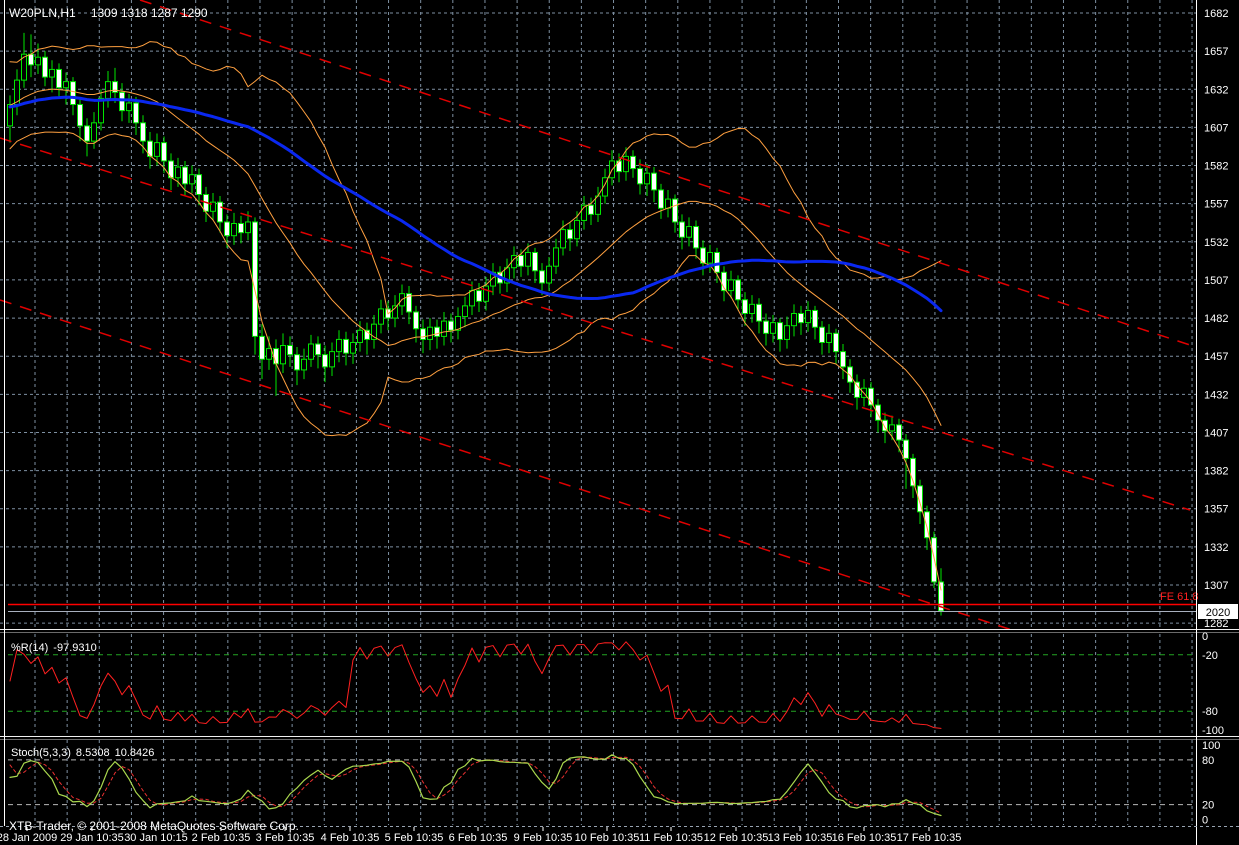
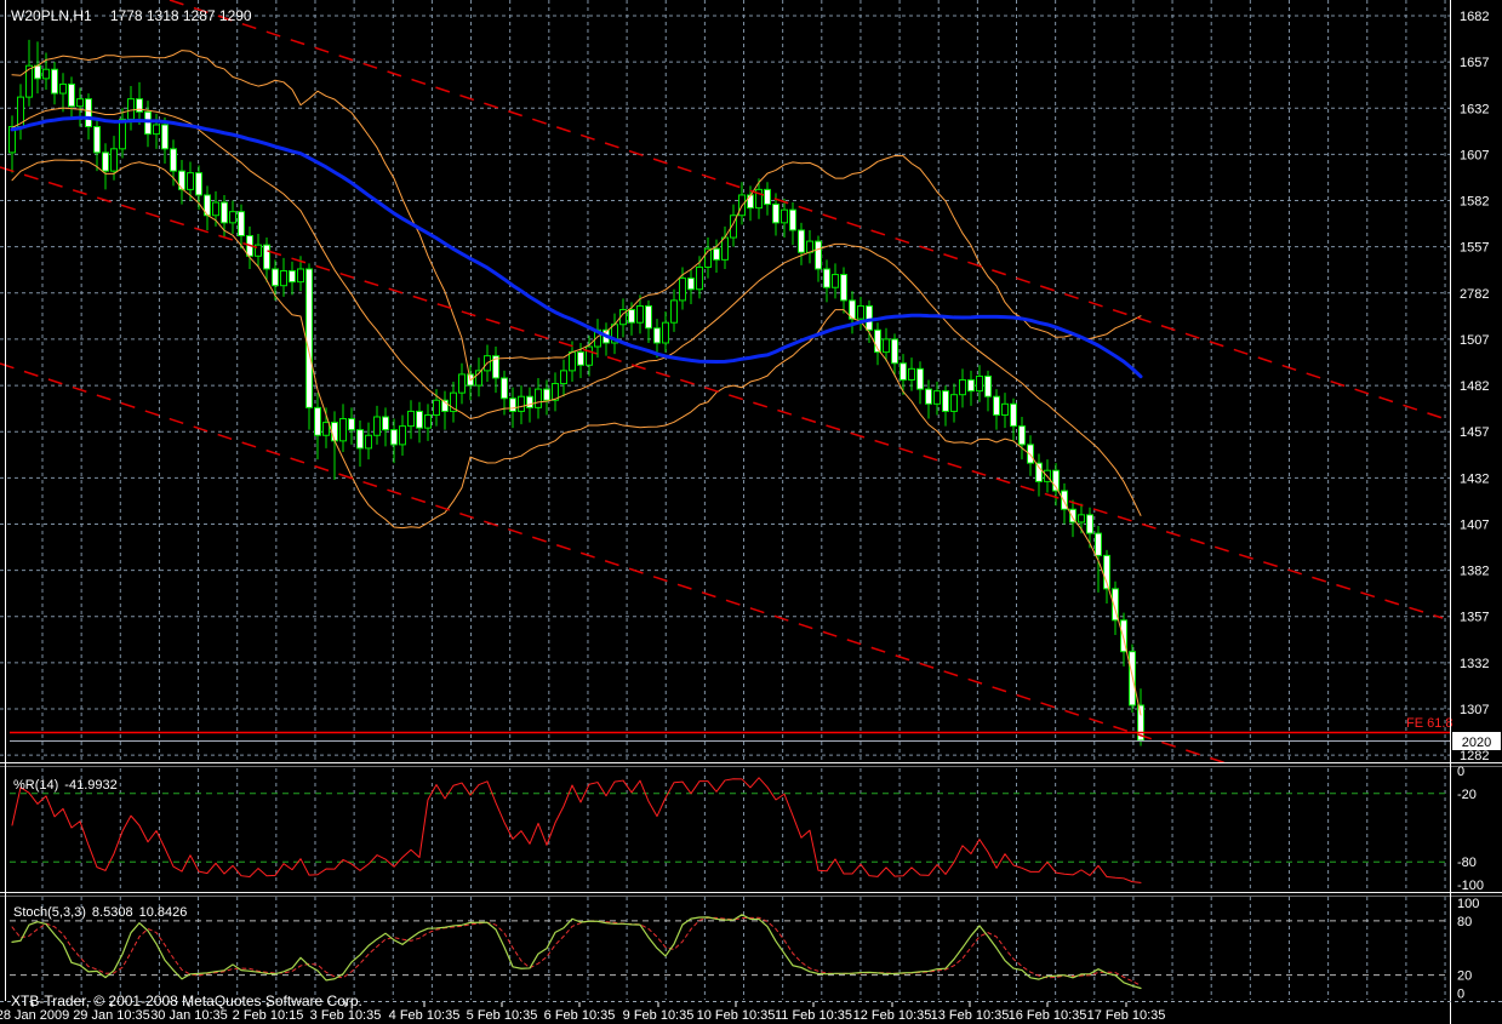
  FE 61.8
  1682
  1657
  1632
  1607
  1582
  1557
- 1532
+ 2782
  1507
  1482
  1457
  1432
  1407
  1382
  1357
  1332
  1307
  1282
  0
  -20
  -80
  -100
  100
  80
  20
  0
  2020
  8 Jan 2009
  29 Jan 10:35
- 30 Jan 10:15
+ 30 Jan 10:35
- 2 Feb 10:35
+ 2 Feb 10:15
  3 Feb 10:35
  4 Feb 10:35
  5 Feb 10:35
  6 Feb 10:35
  9 Feb 10:35
  10 Feb 10:35
  11 Feb 10:35
  12 Feb 10:35
  13 Feb 10:35
  16 Feb 10:35
  17 Feb 10:35
- W20PLN,H1 1309 1318 1287 1290
+ W20PLN,H1 1778 1318 1287 1290
- %R(14) -97.9310
+ %R(14) -41.9932
  Stoch(5,3,3) 8.5308 10.8426
  XTB-Trader, © 2001-2008 MetaQuotes Software Corp.
